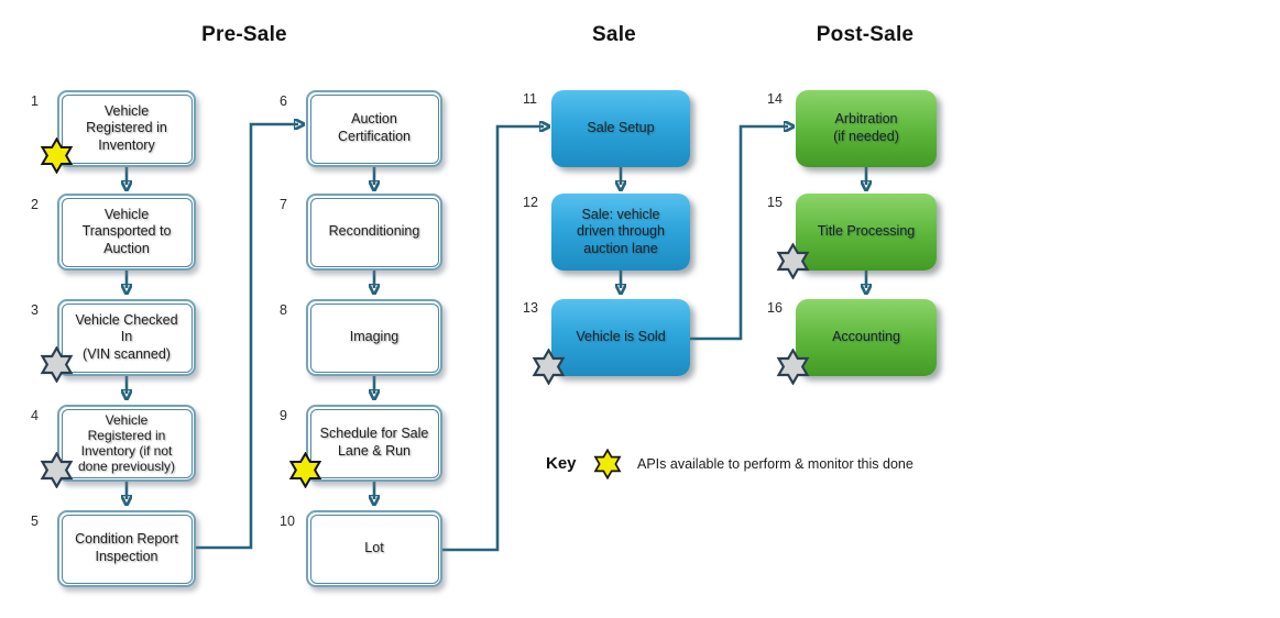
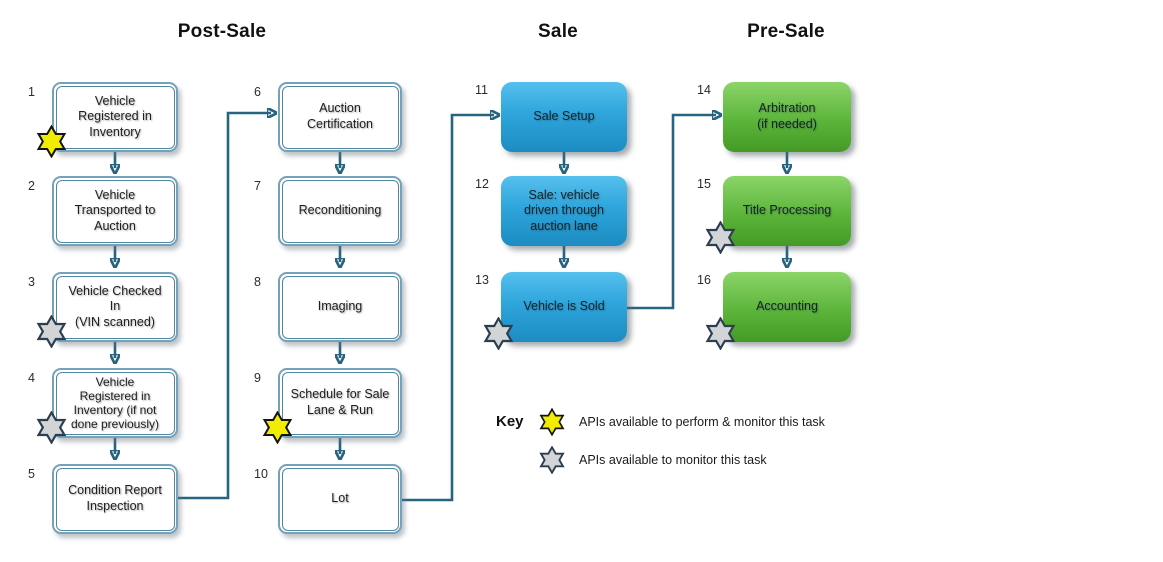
- Pre-Sale
+ Post-Sale
  Sale
- Post-Sale
+ Pre-Sale
  1
  Vehicle
  Registered in
  Inventory
  2
  Vehicle
  Transported to
  Auction
  3
  Vehicle Checked
  In
  (VIN scanned)
  4
  Vehicle
  Registered in
  Inventory (if not
  done previously)
  5
  Condition Report
  Inspection
  6
  Auction
  Certification
  7
  Reconditioning
  8
  Imaging
  9
  Schedule for Sale
  Lane & Run
  10
  Lot
  11
  Sale Setup
  12
  Sale: vehicle
  driven through
  auction lane
  13
  Vehicle is Sold
  14
  Arbitration
  (if needed)
  15
  Title Processing
  16
  Accounting
  Key
- APIs available to perform & monitor this done
+ APIs available to perform & monitor this task
+ APIs available to monitor this task
